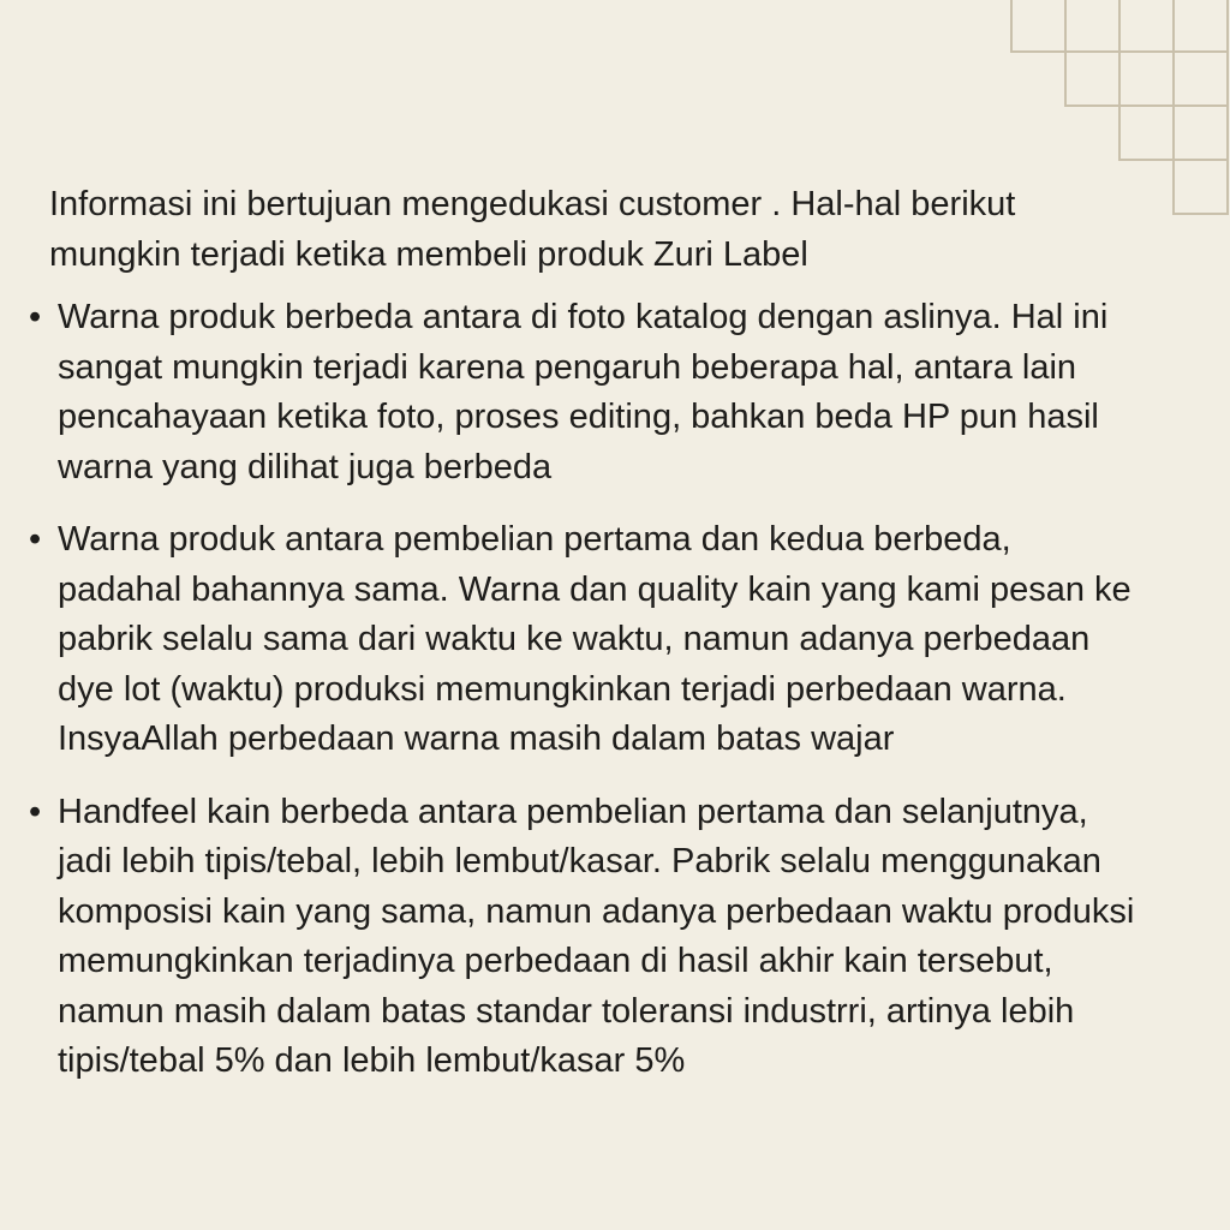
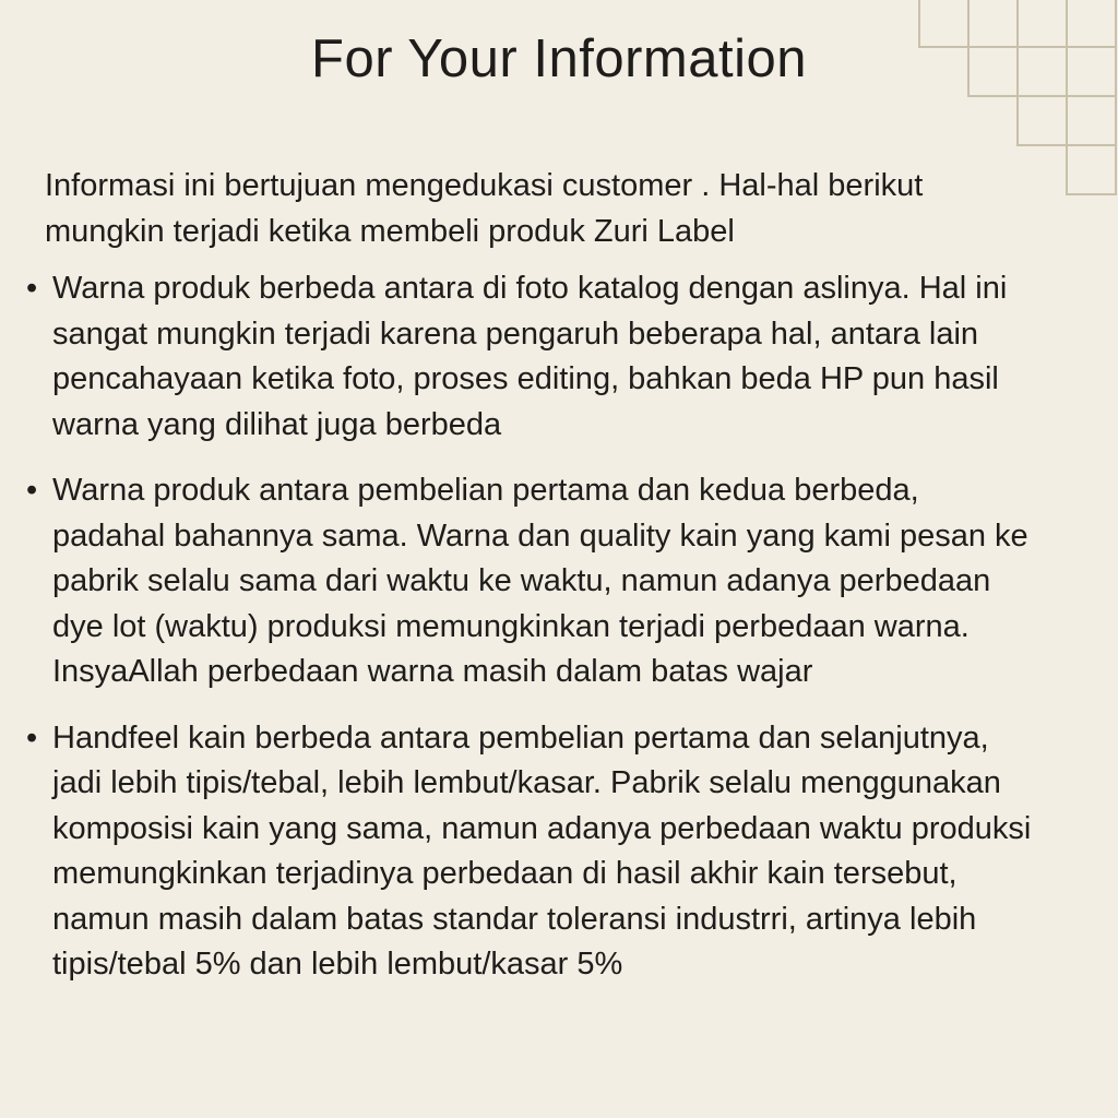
+ For Your Information
  Informasi ini bertujuan mengedukasi customer . Hal-hal berikut
  mungkin terjadi ketika membeli produk Zuri Label
  •
  Warna produk berbeda antara di foto katalog dengan aslinya. Hal ini
  sangat mungkin terjadi karena pengaruh beberapa hal, antara lain
  pencahayaan ketika foto, proses editing, bahkan beda HP pun hasil
  warna yang dilihat juga berbeda
  •
  Warna produk antara pembelian pertama dan kedua berbeda,
  padahal bahannya sama. Warna dan quality kain yang kami pesan ke
  pabrik selalu sama dari waktu ke waktu, namun adanya perbedaan
  dye lot (waktu) produksi memungkinkan terjadi perbedaan warna.
  InsyaAllah perbedaan warna masih dalam batas wajar
  •
  Handfeel kain berbeda antara pembelian pertama dan selanjutnya,
  jadi lebih tipis/tebal, lebih lembut/kasar. Pabrik selalu menggunakan
  komposisi kain yang sama, namun adanya perbedaan waktu produksi
  memungkinkan terjadinya perbedaan di hasil akhir kain tersebut,
  namun masih dalam batas standar toleransi industrri, artinya lebih
  tipis/tebal 5% dan lebih lembut/kasar 5%
